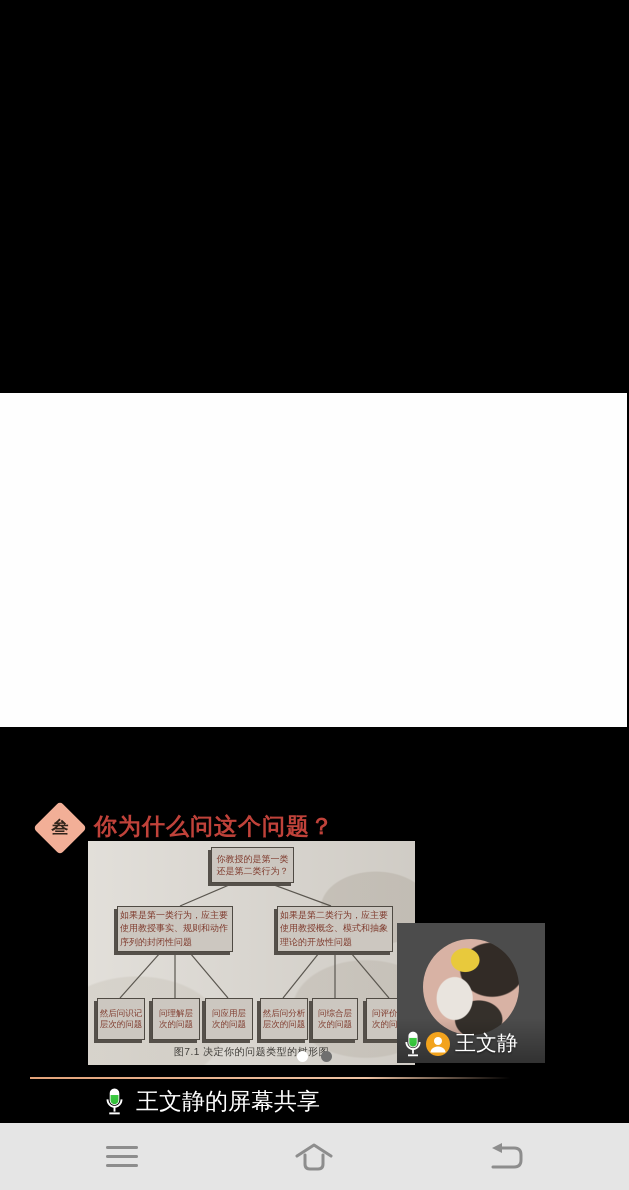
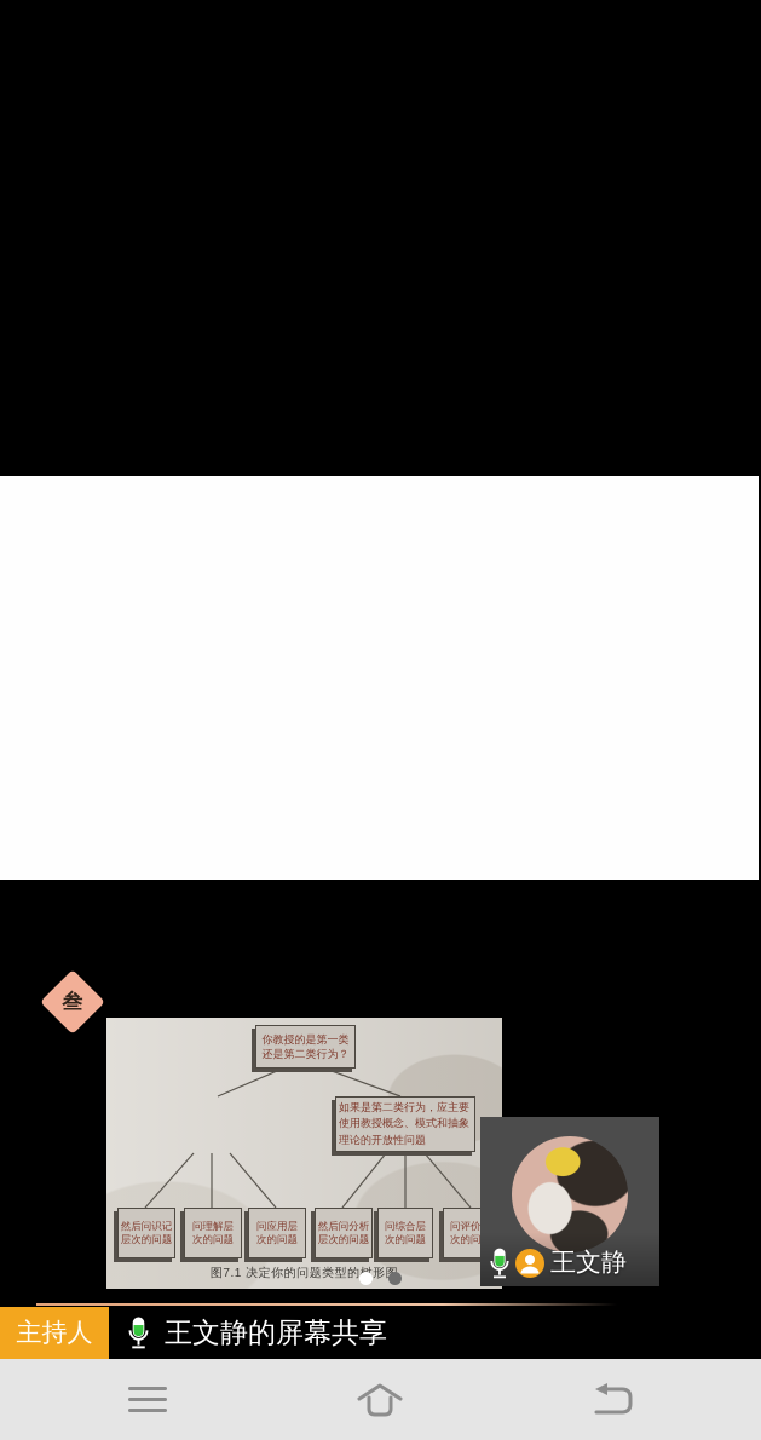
- 你为什么问这个问题？
  你教授的是第一类
  还是第二类行为？
- 如果是第一类行为，应主要使用教授事实、规则和动作序列的封闭性问题
  如果是第二类行为，应主要使用教授概念、模式和抽象理论的开放性问题
  然后问识记
  层次的问题
  问理解层
  次的问题
  问应用层
  次的问题
  然后问分析
  层次的问题
  问综合层
  次的问题
  问评价
  次的问
  图7.1 决定你的问题类型的形
  王文静
+ 主持人
  王文静的屏幕共享
